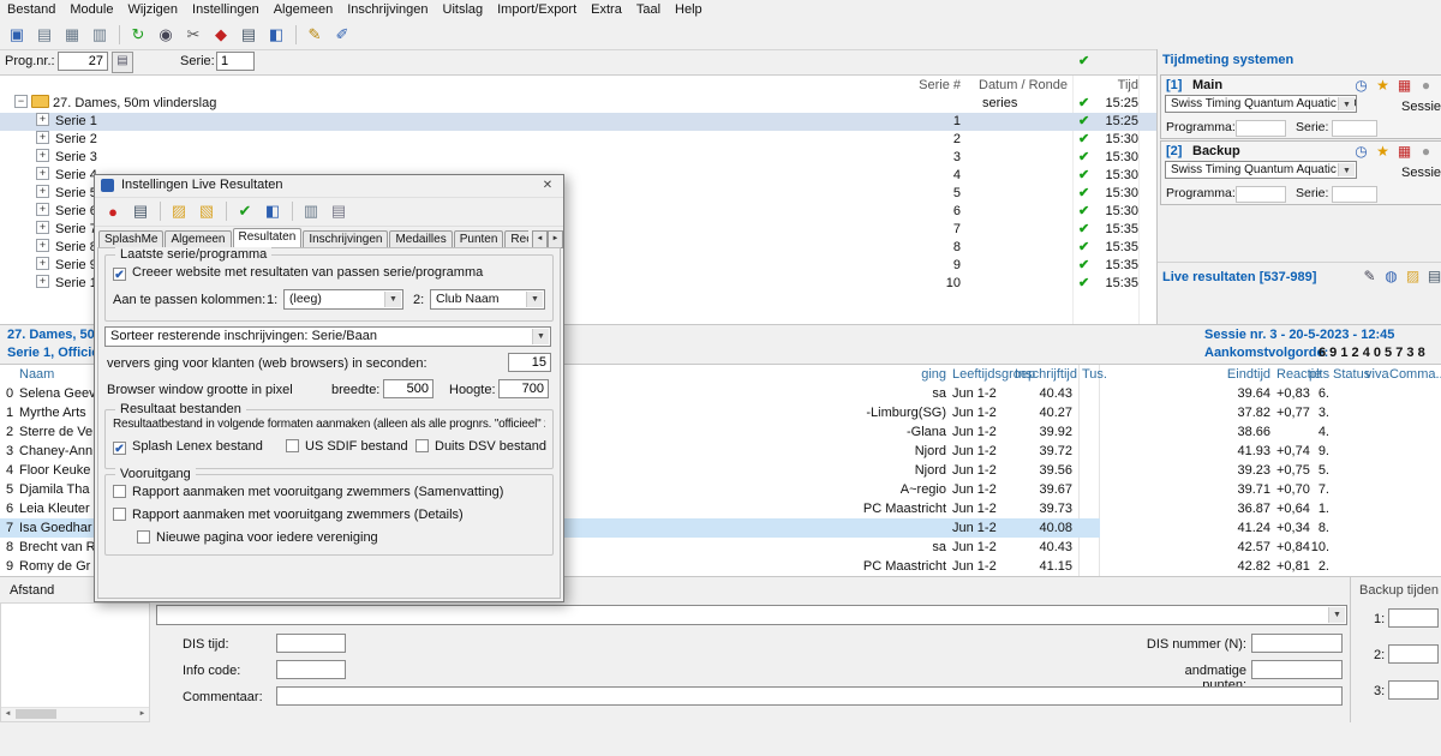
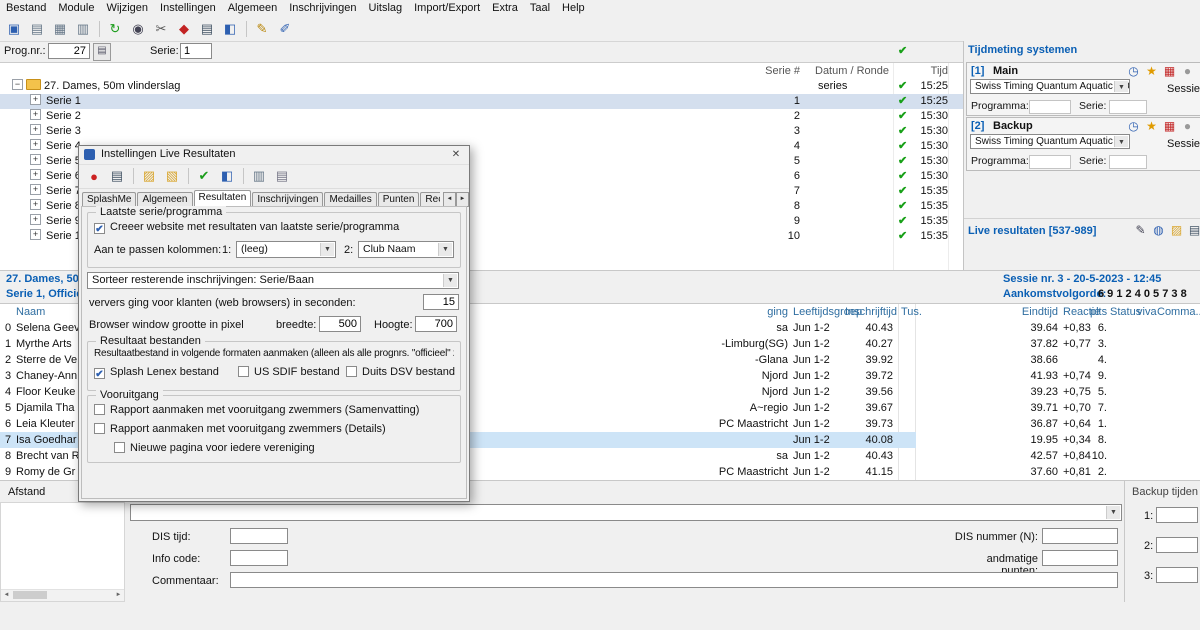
  Bestand Module Wijzigen Instellingen Algemeen Inschrijvingen Uitslag Import/Export Extra Taal Help
  ▣
  ▤
  ▦
  ▥
  ↻
  ◉
  ✂
  ◆
  ▤
  ◧
  ✎
  ✐
  Prog.nr.:
  27
  ▤
  Serie:
  1
  ✔
  Serie #
  Datum / Ronde
  Tijd
  −
  27. Dames, 50m vlinderslag
  series
  ✔
  15:25
  +
  Serie 1
  1
  ✔
  15:25
  +
  Serie 2
  2
  ✔
  15:30
  +
  Serie 3
  3
  ✔
  15:30
  +
  Serie
  4
  ✔
  15:30
  +
  Serie
  5
  ✔
  15:30
  +
  Serie
  6
  ✔
  15:30
  +
  Serie
  7
  ✔
  15:35
  +
  Serie
  8
  ✔
  15:35
  +
  Serie
  9
  ✔
  15:35
  +
  Serie
  10
  ✔
  15:35
  Tijdmeting systemen
  [1]
  Main
  ◷
  ★
  ▦
  ●
  Swiss Timing Quantum Aquatic
  Programma:
  Serie:
  [2]
  Backup
  ◷
  ★
  ▦
  ●
  Swiss Timing Quantum Aquatic
  Programma:
  Serie:
  Live resultaten [537-989]
  ✎
  ◍
  ▨
  ▤
  27. Dames, 50
  Serie 1, Offici
  Sessie nr. 3 - 20-5-2023 - 12:45
  Aankomstvolgorde:
  6 9 1 2 4 0 5 7 3 8
  Naam
  ging
  Leeftijdsgroep
  Inschrijftijd
  Tus.
  Eindtijd
  Reactie
  plts
  Status
  viva
  Comma.
  0
  Selena Geev
  sa
  Jun 1-2
  40.43
  39.64
  +0,83
  6.
  1
  Myrthe Arts
  -Limburg(SG)
  Jun 1-2
  40.27
  37.82
  +0,77
  3.
  2
  Sterre de Ve
  -Glana
  Jun 1-2
  39.92
  38.66
  4.
  3
  Chaney-Ann
  Njord
  Jun 1-2
  39.72
  41.93
  +0,74
  9.
  4
  Floor Keuke
  Njord
  Jun 1-2
  39.56
  39.23
  +0,75
  5.
  5
  Djamila Tha
  A~regio
  Jun 1-2
  39.67
  39.71
  +0,70
  7.
  6
  Leia Kleuter
  PC Maastricht
  Jun 1-2
  39.73
  36.87
  +0,64
  1.
  7
  Isa Goedhar
  Jun 1-2
  40.08
- 41.24
+ 19.95
  +0,34
  8.
  8
  Brecht van R
  sa
  Jun 1-2
  40.43
  42.57
  +0,84
  10.
  9
  Romy de Gr
  PC Maastricht
  Jun 1-2
  41.15
- 42.82
+ 37.60
  +0,81
  2.
  Afstand
  Backup tijden
  DIS tijd:
  DIS nummer (N):
  Info code:
  andmatige punten:
  Commentaar:
  1:
  2:
  3:
  Instellingen Live Resultaten
  ✕
  ●
  ▤
  ▨
  ▧
  ✔
  ◧
  ▥
  ▤
  SplashMe Algemeen Resultaten Inschrijvingen Medailles Punten Re
  Laatste serie/programma
- ✔ Creeer website met resultaten van passen serie/programma
+ ✔ Creeer website met resultaten van laatste serie/programma
  Aan te passen kolommen:
  1:
  (leeg)
  2:
  Club Naam
  Sorteer resterende inschrijvingen: Serie/Baan
  ververs ging voor klanten (web browsers) in seconden:
  15
  Browser window grootte in pixel
  breedte:
  500
  Hoogte:
  700
  Resultaat bestanden
  Resultaatbestand in volgende formaten aanmaken (alleen als alle prognrs. "officieel"
  ✔ Splash Lenex bestand
  US SDIF bestand
  Duits DSV bestand
  Vooruitgang
  Rapport aanmaken met vooruitgang zwemmers (Samenvatting)
  Rapport aanmaken met vooruitgang zwemmers (Details)
  Nieuwe pagina voor iedere vereniging
